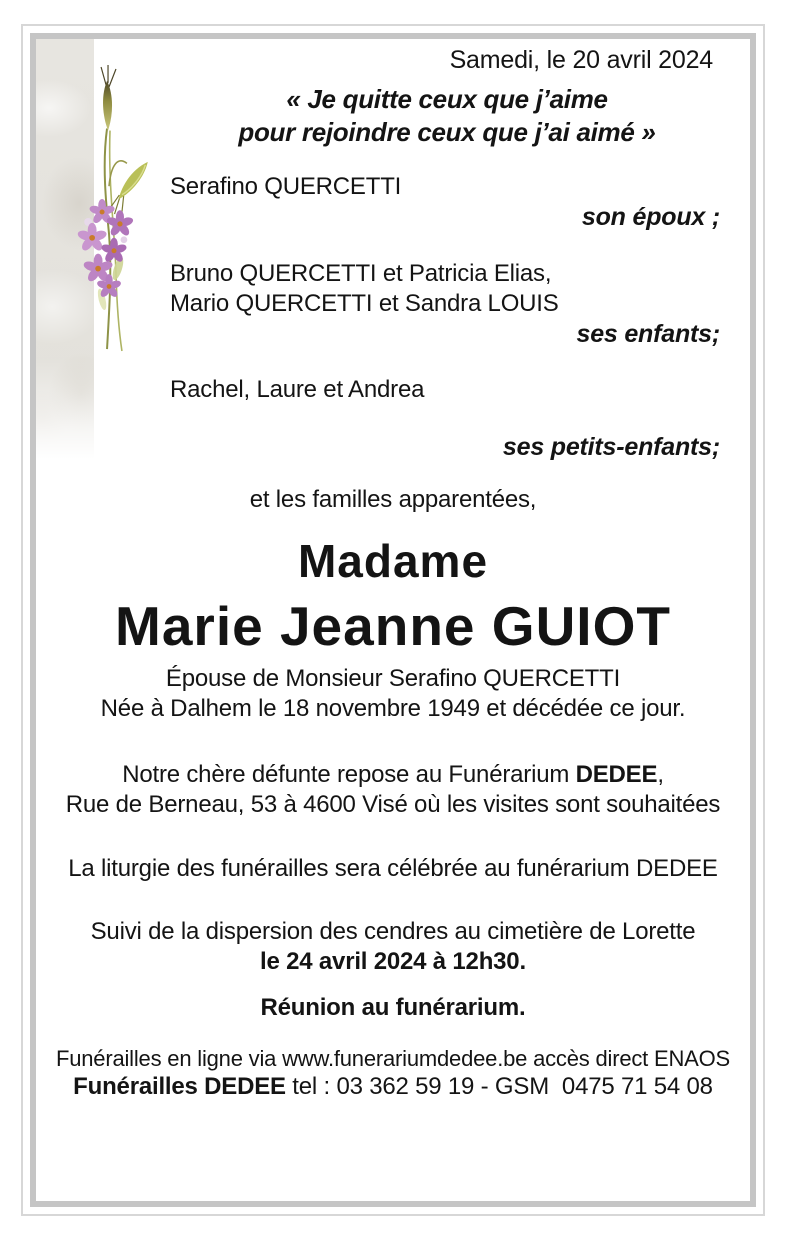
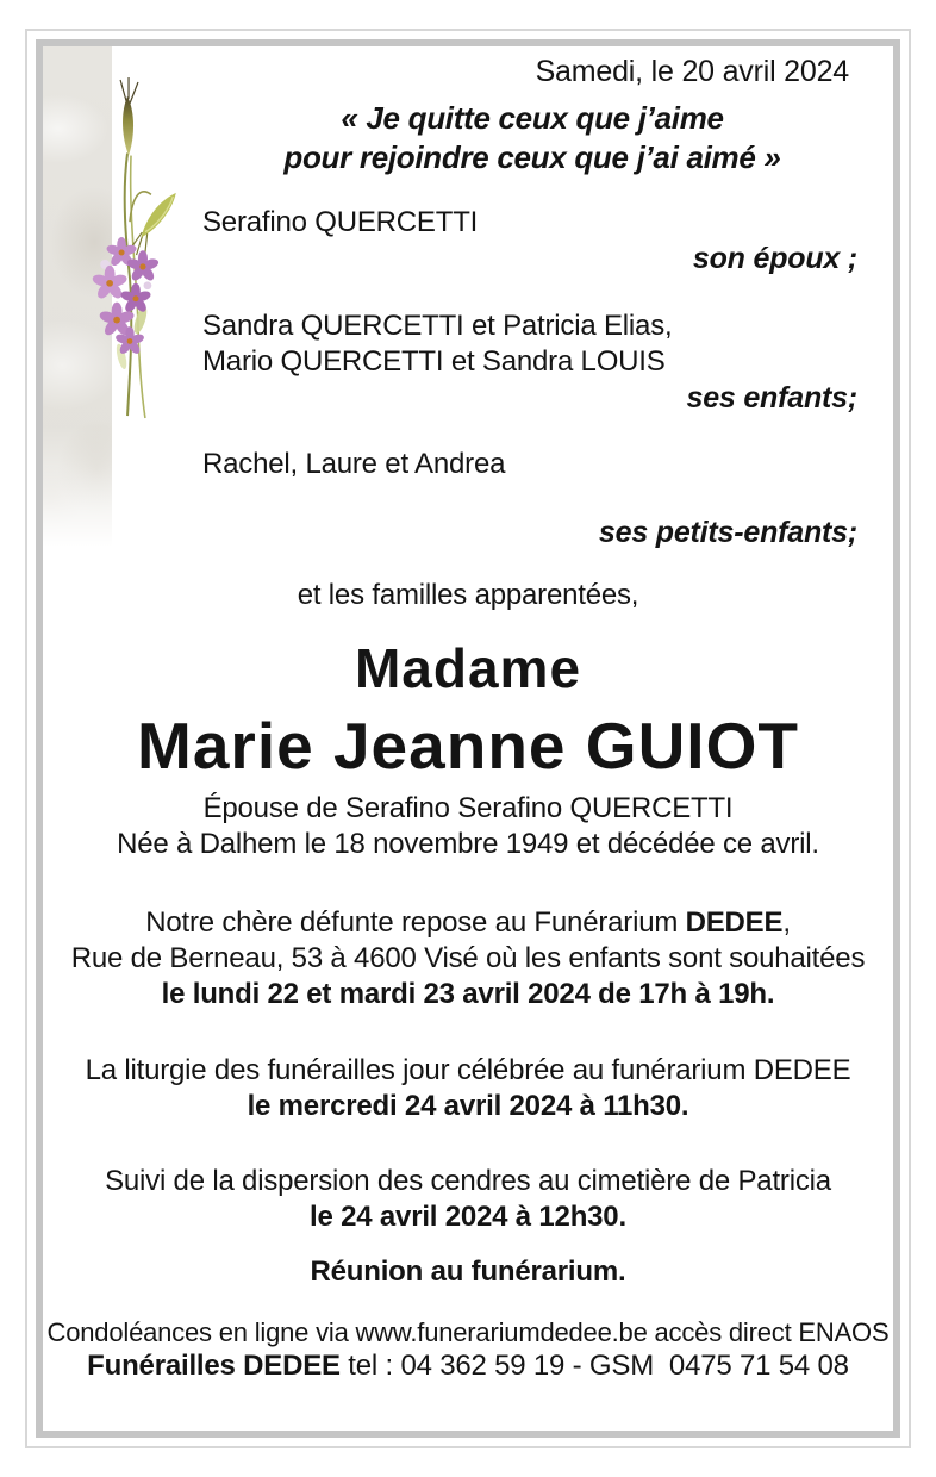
  Samedi, le 20 avril 2024
  « Je quitte ceux que j’aime
  pour rejoindre ceux que j’ai aimé »
  Serafino QUERCETTI
  son époux ;
- Bruno QUERCETTI et Patricia Elias,
+ Sandra QUERCETTI et Patricia Elias,
  Mario QUERCETTI et Sandra LOUIS
  ses enfants;
  Rachel, Laure et Andrea
  ses petits-enfants;
  et les familles apparentées,
  Madame
  Marie Jeanne GUIOT
- Épouse de Monsieur Serafino QUERCETTI
+ Épouse de Serafino Serafino QUERCETTI
- Née à Dalhem le 18 novembre 1949 et décédée ce jour.
+ Née à Dalhem le 18 novembre 1949 et décédée ce avril.
  Notre chère défunte repose au Funérarium DEDEE,
- Rue de Berneau, 53 à 4600 Visé où les visites sont souhaitées
+ Rue de Berneau, 53 à 4600 Visé où les enfants sont souhaitées
+ le lundi 22 et mardi 23 avril 2024 de 17h à 19h.
- La liturgie des funérailles sera célébrée au funérarium DEDEE
+ La liturgie des funérailles jour célébrée au funérarium DEDEE
+ le mercredi 24 avril 2024 à 11h30.
- Suivi de la dispersion des cendres au cimetière de Lorette
+ Suivi de la dispersion des cendres au cimetière de Patricia
  le 24 avril 2024 à 12h30.
  Réunion au funérarium.
- Funérailles en ligne via www.funerariumdedee.be accès direct ENAOS
+ Condoléances en ligne via www.funerariumdedee.be accès direct ENAOS
- Funérailles DEDEE tel : 03 362 59 19 - GSM 0475 71 54 08
+ Funérailles DEDEE tel : 04 362 59 19 - GSM 0475 71 54 08
